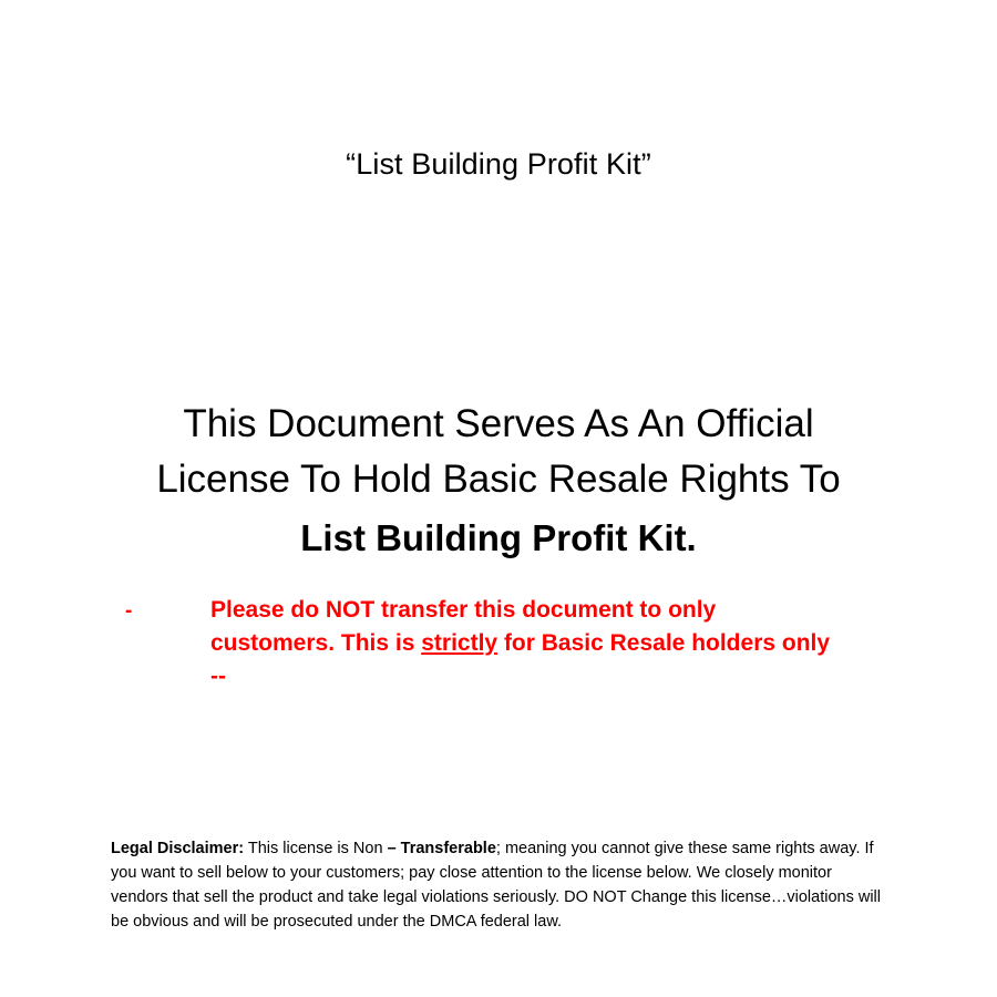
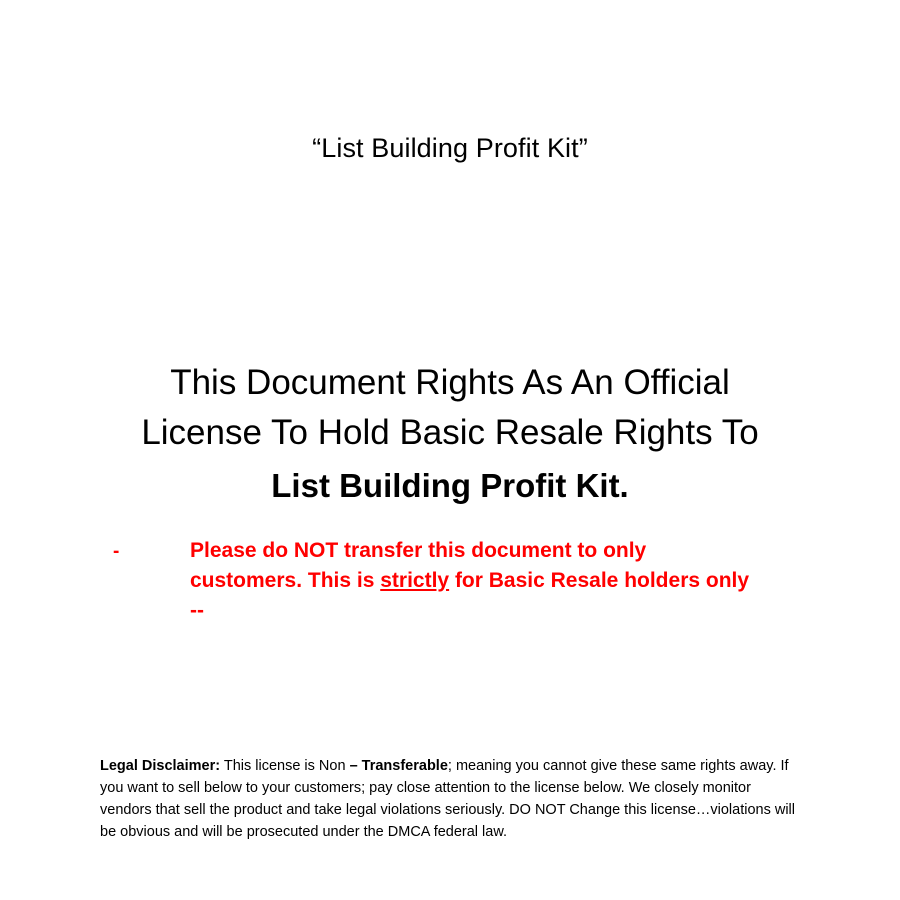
  “List Building Profit Kit”
- This Document Serves As An Official
+ This Document Rights As An Official
  License To Hold Basic Resale Rights To
  List Building Profit Kit.
  -
  Please do NOT transfer this document to only customers. This is strictly for Basic Resale holders only --
  Legal Disclaimer: This license is Non – Transferable; meaning you cannot give these same rights away. If you want to sell below to your customers; pay close attention to the license below. We closely monitor vendors that sell the product and take legal violations seriously. DO NOT Change this license…violations will be obvious and will be prosecuted under the DMCA federal law.
